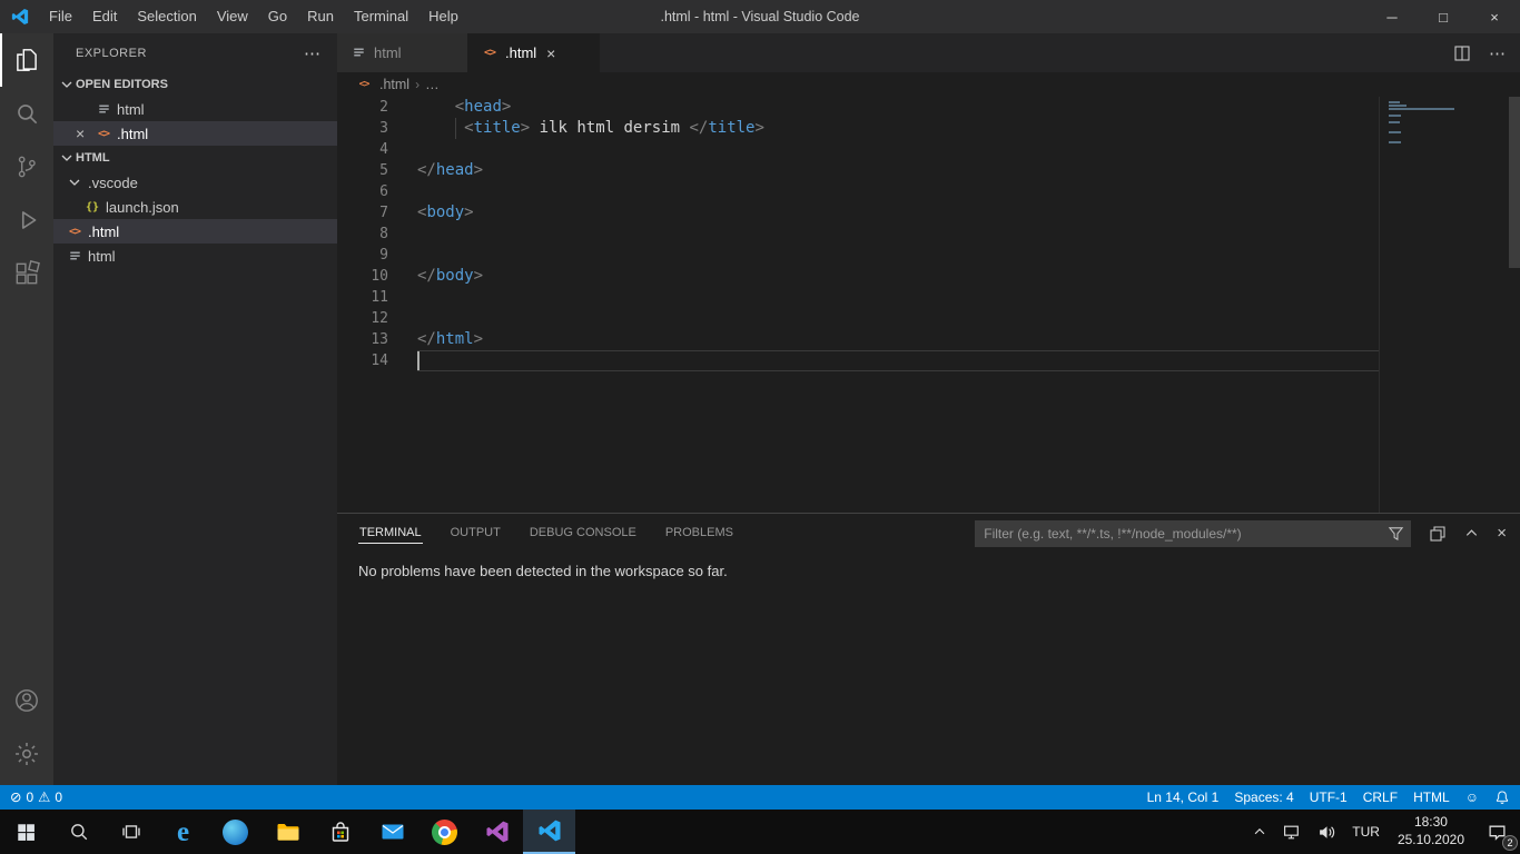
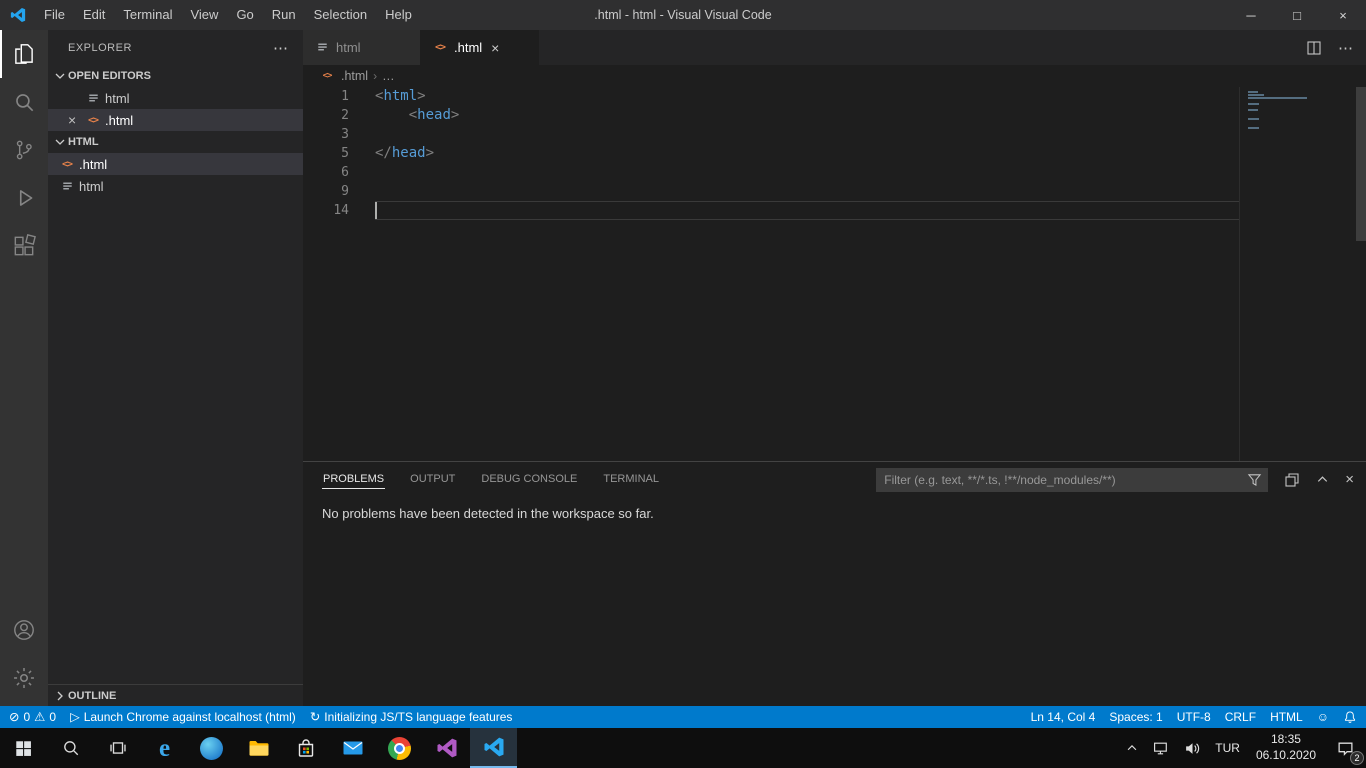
  File
  Edit
- Selection
+ Terminal
  View
  Go
  Run
- Terminal
+ Selection
  Help
- .html - html - Visual Studio Code
+ .html - html - Visual Visual Code
  ─
  □
  ×
  EXPLORER
  ⋯
  OPEN EDITORS
  html
  ×
  <>
  .html
  HTML
- .vscode
- {}
- launch.json
  <>
  .html
  html
+ OUTLINE
  html
  <>
  .html
  ×
  ⋯
  <>
  .html
  ›
  …
+ 1
+ <html>
  2
  <head>
  3
- <title> ilk html dersim </title>
- 4
  5
  </head>
  6
- 7
- <body>
- 8
  9
- 10
- </body>
- 11
- 12
- 13
- </html>
  14
- TERMINAL
+ PROBLEMS
  OUTPUT
  DEBUG CONSOLE
- PROBLEMS
+ TERMINAL
  Filter (e.g. text, **/*.ts, !**/node_modules/**)
  ×
  No problems have been detected in the workspace so far.
  ⊘
  0
  ⚠
  0
+ ▷
+ Launch Chrome against localhost (html)
+ ↻
+ Initializing JS/TS language features
- Ln 14, Col 1
+ Ln 14, Col 4
- Spaces: 4
+ Spaces: 1
- UTF-1
+ UTF-8
  CRLF
  HTML
  ☺
  e
  TUR
- 18:30
+ 18:35
- 25.10.2020
+ 06.10.2020
  2
